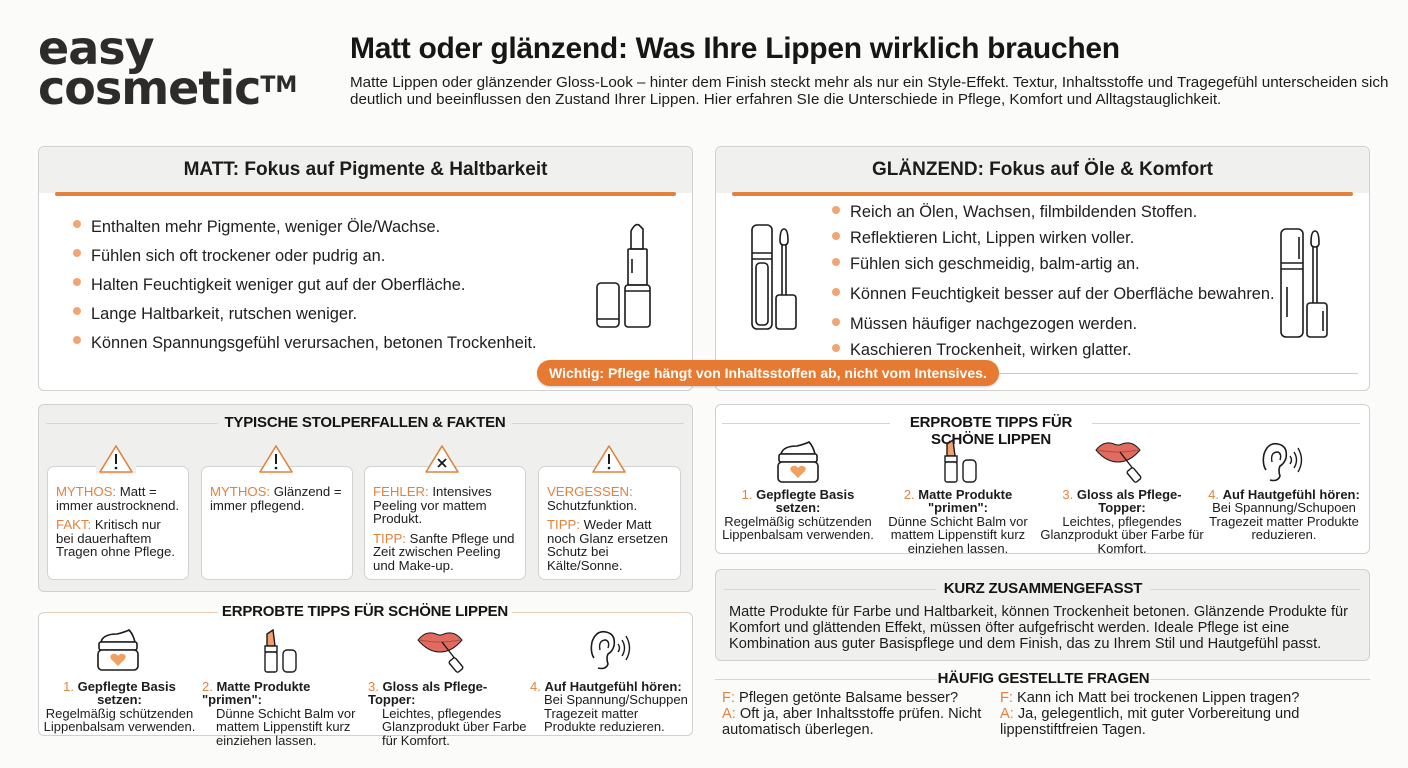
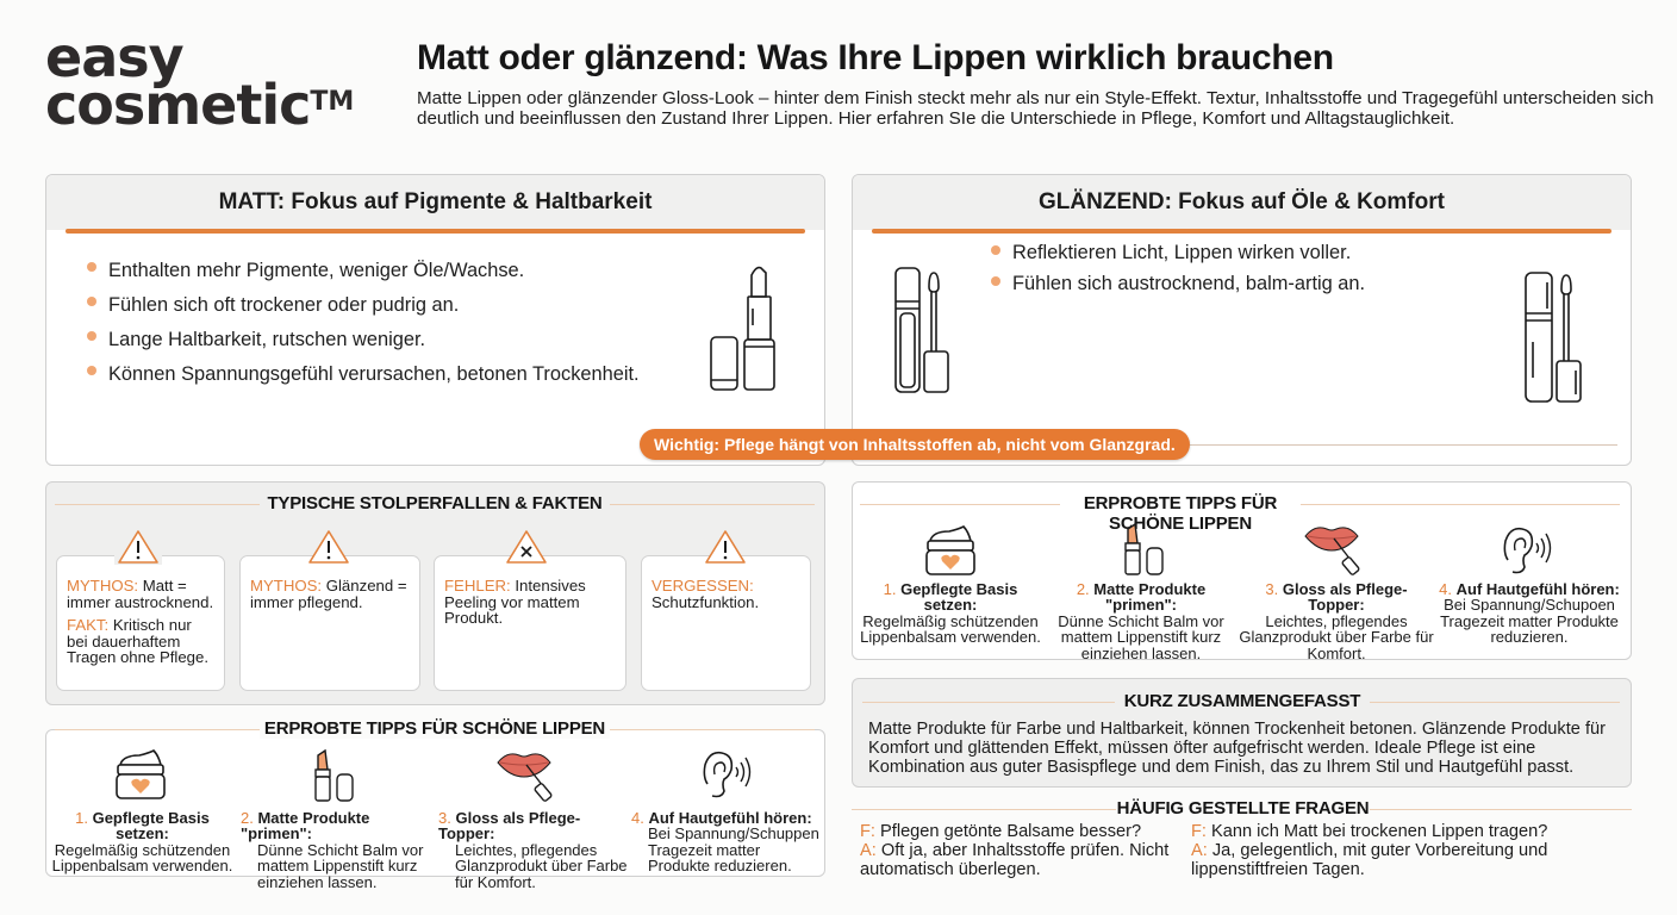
  easy
  cosmeticTM
  Matt oder glänzend: Was Ihre Lippen wirklich brauchen
  Matte Lippen oder glänzender Gloss-Look – hinter dem Finish steckt mehr als nur ein Style-Effekt. Textur, Inhaltsstoffe und Tragegefühl unterscheiden sich deutlich und beeinflussen den Zustand Ihrer Lippen. Hier erfahren SIe die Unterschiede in Pflege, Komfort und Alltagstauglichkeit.
  MATT: Fokus auf Pigmente & Haltbarkeit
  Enthalten mehr Pigmente, weniger Öle/Wachse.
  Fühlen sich oft trockener oder pudrig an.
- Halten Feuchtigkeit weniger gut auf der Oberfläche.
  Lange Haltbarkeit, rutschen weniger.
  Können Spannungsgefühl verursachen, betonen Trockenheit.
  GLÄNZEND: Fokus auf Öle & Komfort
- Reich an Ölen, Wachsen, filmbildenden Stoffen.
  Reflektieren Licht, Lippen wirken voller.
- Fühlen sich geschmeidig, balm-artig an.
+ Fühlen sich austrocknend, balm-artig an.
- Können Feuchtigkeit besser auf der Oberfläche bewahren.
- Müssen häufiger nachgezogen werden.
- Kaschieren Trockenheit, wirken glatter.
- Wichtig: Pflege hängt von Inhaltsstoffen ab, nicht vom Intensives.
+ Wichtig: Pflege hängt von Inhaltsstoffen ab, nicht vom Glanzgrad.
  TYPISCHE STOLPERFALLEN & FAKTEN
  MYTHOS: Matt = immer austrocknend.
  FAKT: Kritisch nur bei dauerhaftem Tragen ohne Pflege.
  MYTHOS: Glänzend = immer pflegend.
  FEHLER: Intensives Peeling vor mattem Produkt.
- TIPP: Sanfte Pflege und Zeit zwischen Peeling und Make-up.
  VERGESSEN: Schutzfunktion.
- TIPP: Weder Matt noch Glanz ersetzen Schutz bei Kälte/Sonne.
  ERPROBTE TIPPS FÜR SCHÖNE LIPPEN
  1. Gepflegte Basis setzen:
  Regelmäßig schützenden Lippenbalsam verwenden.
  2. Matte Produkte "primen":
  Dünne Schicht Balm vor mattem Lippenstift kurz einziehen lassen.
  3. Gloss als Pflege-Topper:
  Leichtes, pflegendes Glanzprodukt über Farbe für Komfort.
  4. Auf Hautgefühl hören:
  Bei Spannung/Schuppen Tragezeit matter Produkte reduzieren.
  ERPROBTE TIPPS FÜR SCHÖNE LIPPEN
  1. Gepflegte Basis setzen:
  Regelmäßig schützenden Lippenbalsam verwenden.
  2. Matte Produkte "primen":
  Dünne Schicht Balm vor mattem Lippenstift kurz einziehen lassen.
  3. Gloss als Pflege-Topper:
  Leichtes, pflegendes Glanzprodukt über Farbe für Komfort.
  4. Auf Hautgefühl hören:
  Bei Spannung/Schupoen Tragezeit matter Produkte reduzieren.
  KURZ ZUSAMMENGEFASST
  Matte Produkte für Farbe und Haltbarkeit, können Trockenheit betonen. Glänzende Produkte für Komfort und glättenden Effekt, müssen öfter aufgefrischt werden. Ideale Pflege ist eine Kombination aus guter Basispflege und dem Finish, das zu Ihrem Stil und Hautgefühl passt.
  HÄUFIG GESTELLTE FRAGEN
  F: Pflegen getönte Balsame besser?
  A: Oft ja, aber Inhaltsstoffe prüfen. Nicht automatisch überlegen.
  F: Kann ich Matt bei trockenen Lippen tragen?
  A: Ja, gelegentlich, mit guter Vorbereitung und lippenstiftfreien Tagen.
